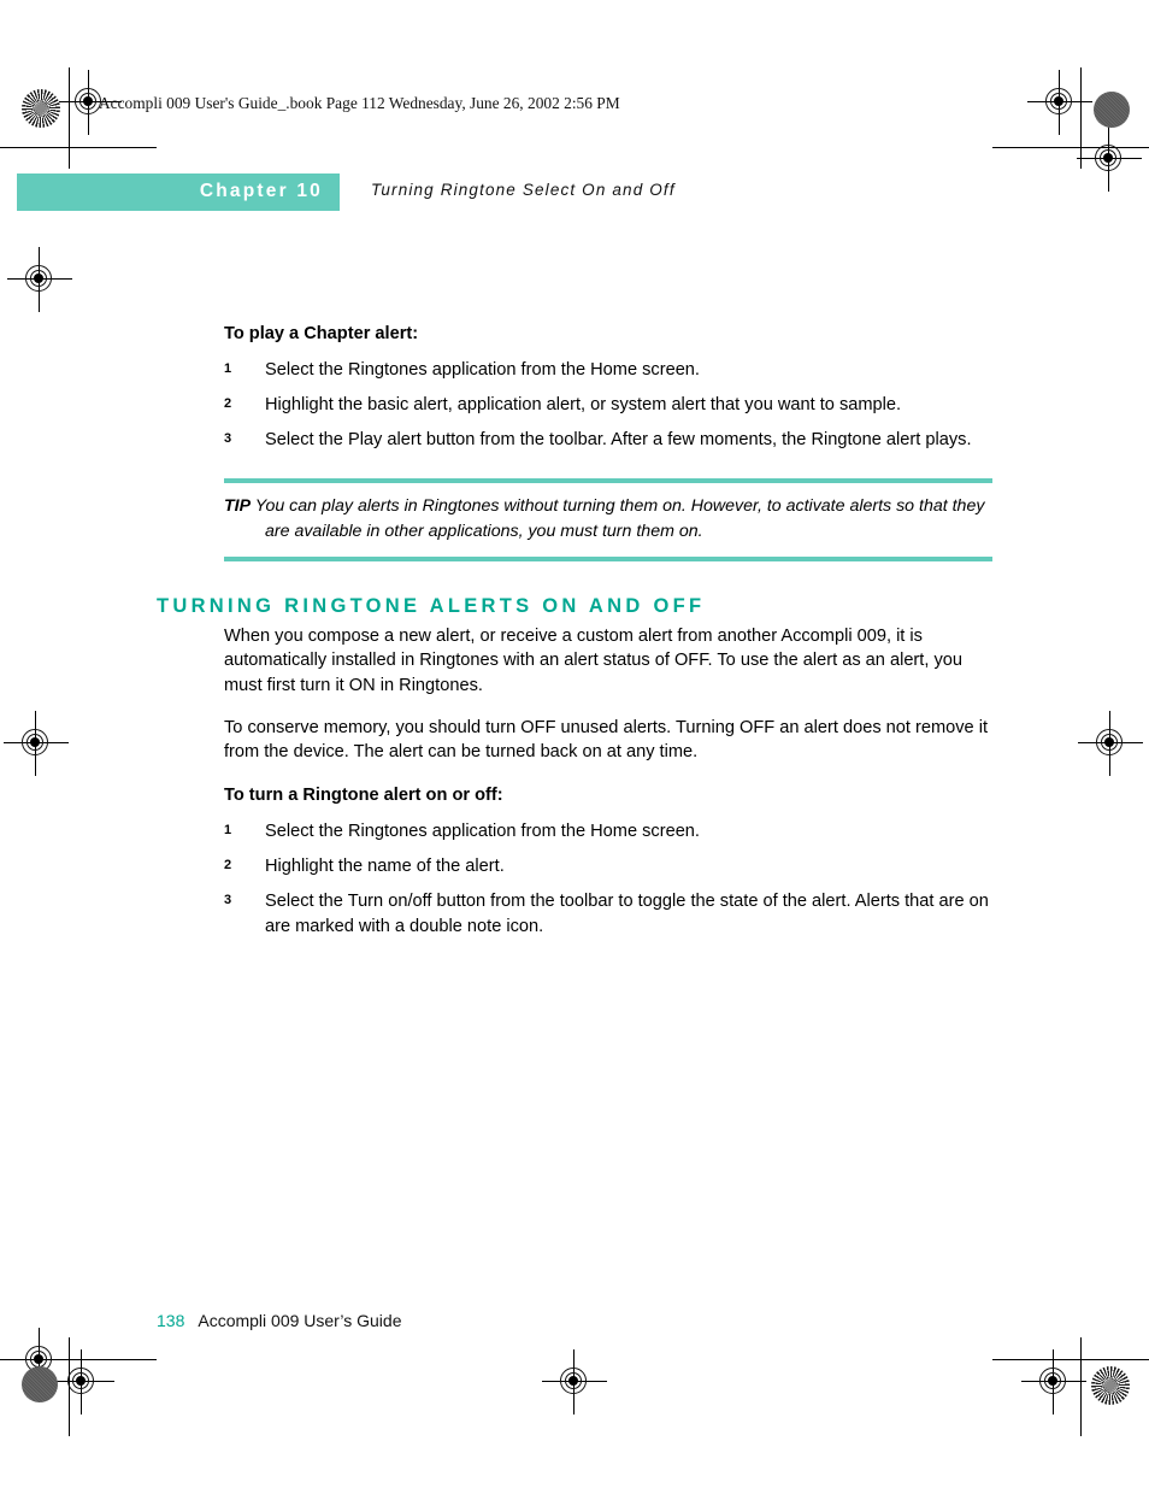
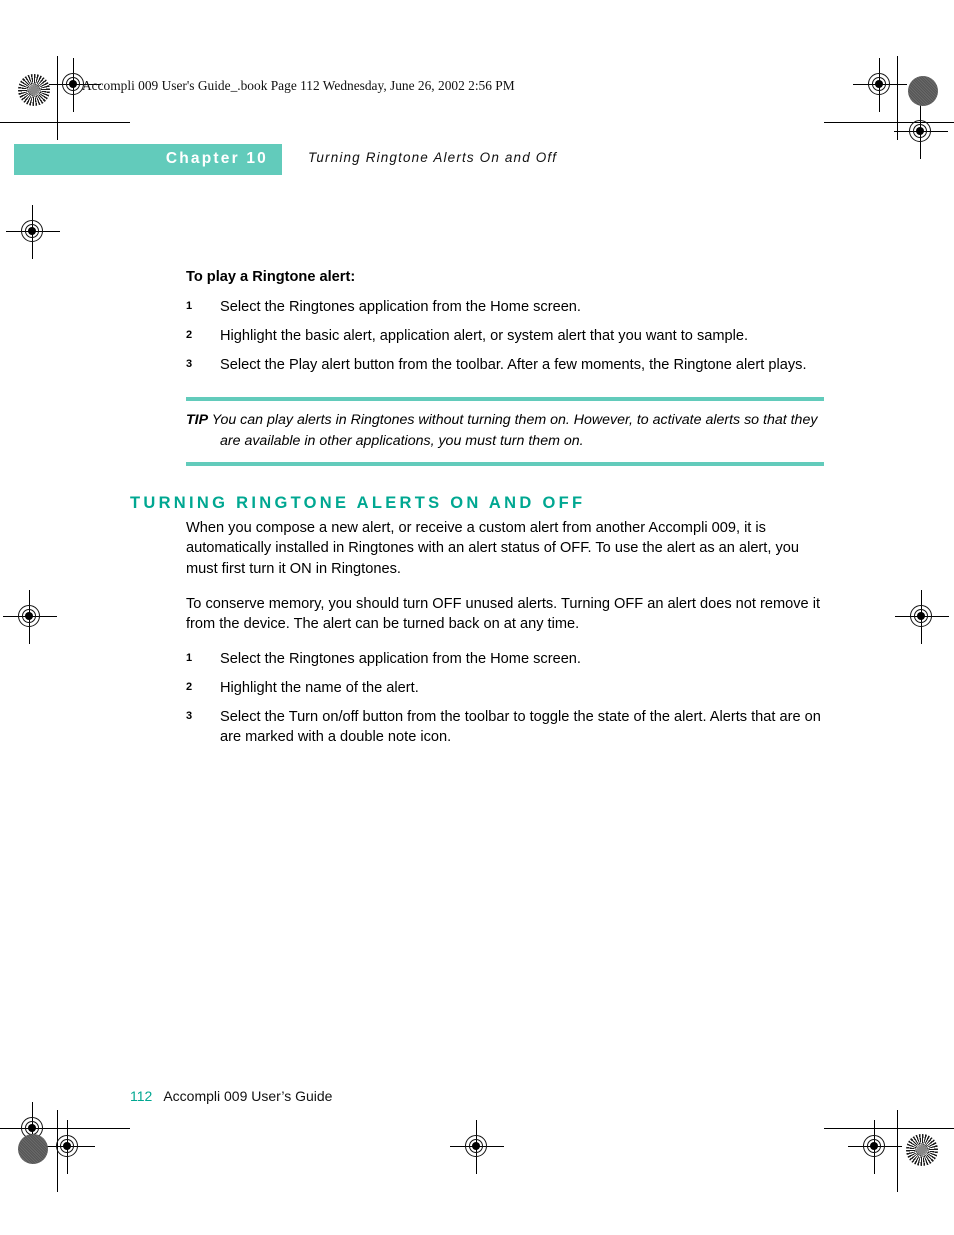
  Accompli 009 User's Guide_.book Page 112 Wednesday, June 26, 2002 2:56 PM
  Chapter 10
- Turning Ringtone Select On and Off
+ Turning Ringtone Alerts On and Off
  TURNING RINGTONE ALERTS ON AND OFF
- To play a Chapter alert:
+ To play a Ringtone alert:
  1
  Select the Ringtones application from the Home screen.
  2
  Highlight the basic alert, application alert, or system alert that you want to sample.
  3
  Select the Play alert button from the toolbar. After a few moments, the Ringtone alert plays.
  TIP You can play alerts in Ringtones without turning them on. However, to activate alerts so that they are available in other applications, you must turn them on.
  When you compose a new alert, or receive a custom alert from another Accompli 009, it is automatically installed in Ringtones with an alert status of OFF. To use the alert as an alert, you must first turn it ON in Ringtones.
  To conserve memory, you should turn OFF unused alerts. Turning OFF an alert does not remove it from the device. The alert can be turned back on at any time.
- To turn a Ringtone alert on or off:
  1
  Select the Ringtones application from the Home screen.
  2
  Highlight the name of the alert.
  3
  Select the Turn on/off button from the toolbar to toggle the state of the alert. Alerts that are on are marked with a double note icon.
- 138 Accompli 009 User’s Guide
+ 112 Accompli 009 User’s Guide
